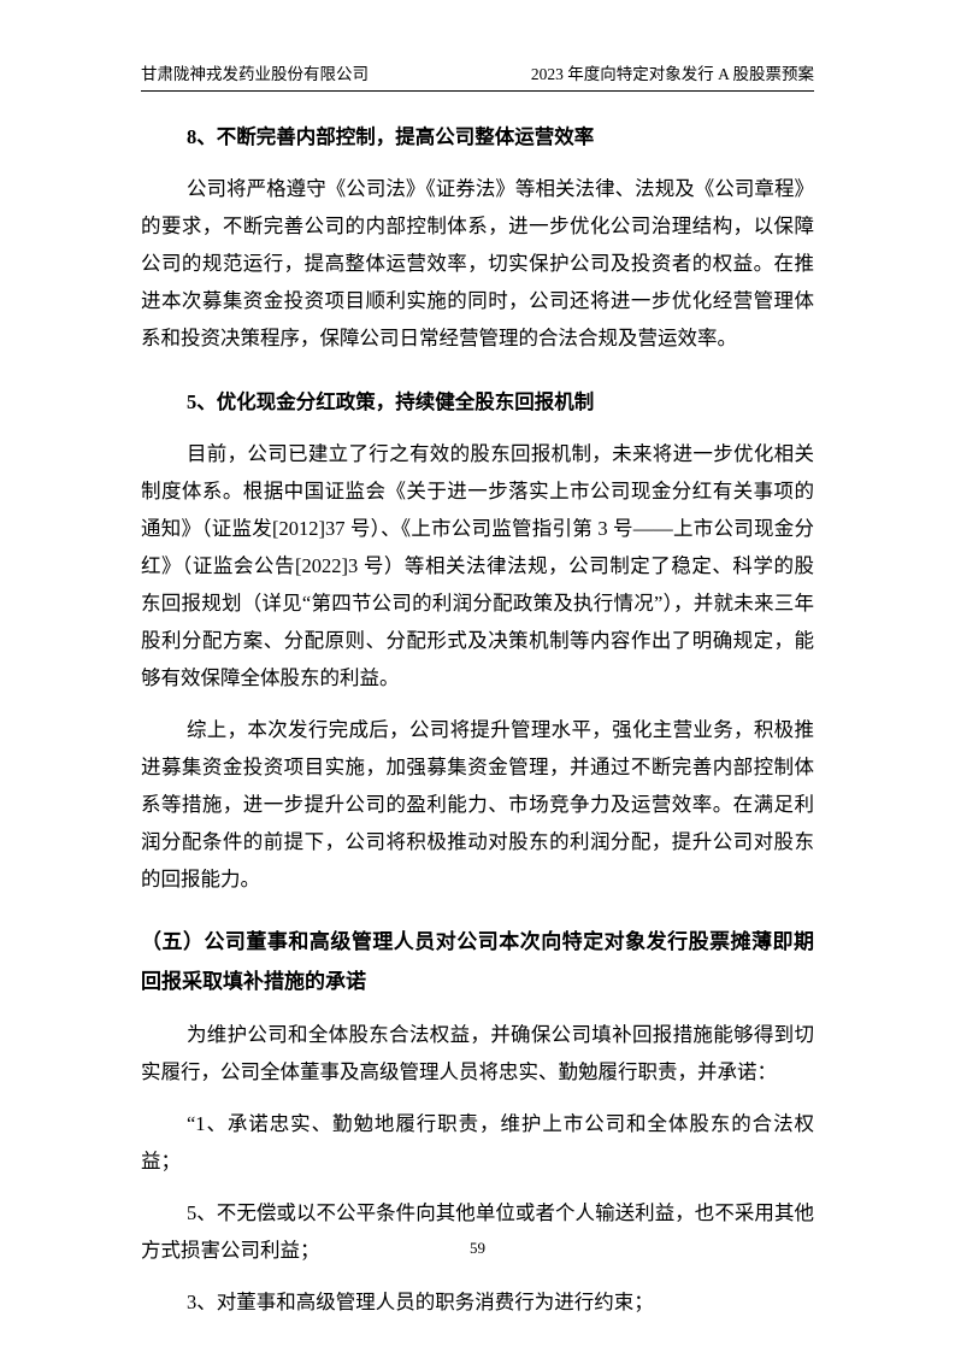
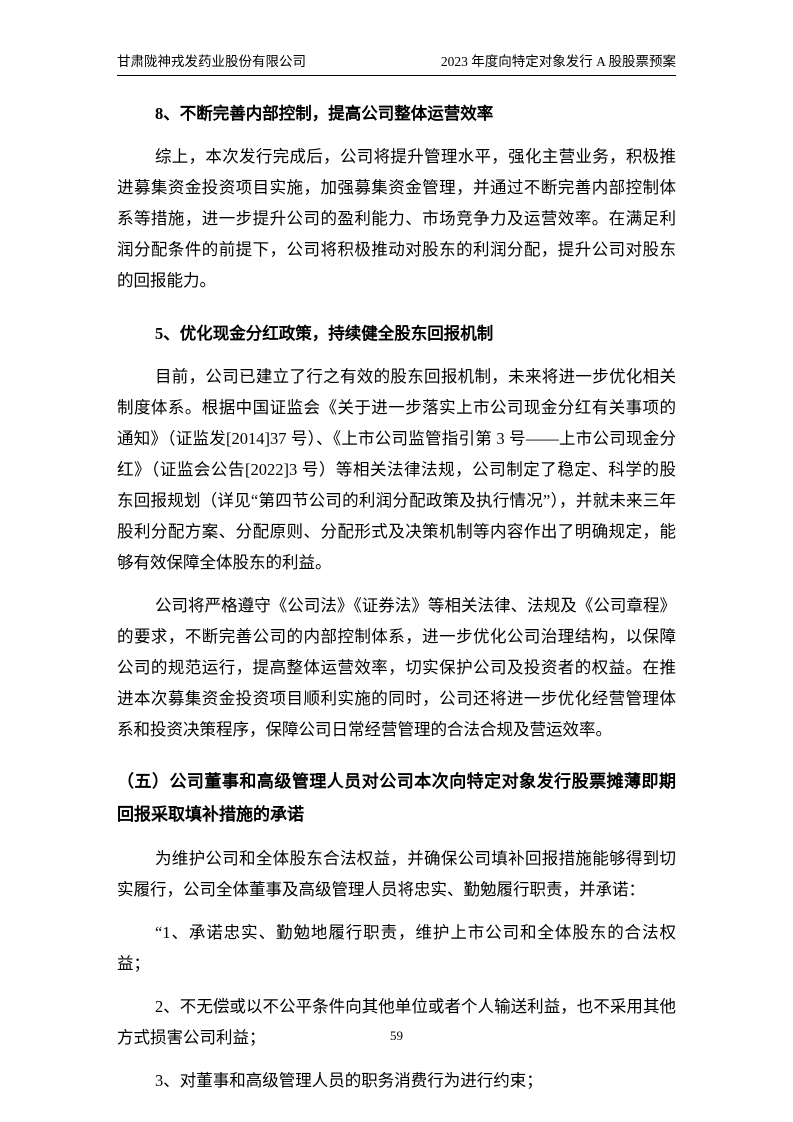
  甘肃陇神戎发药业股份有限公司
  2023 年度向特定对象发行 A 股股票预案
  8、不断完善内部控制，提高公司整体运营效率
- 公司将严格遵守《公司法》《证券法》等相关法律、法规及《公司章程》的要求，不断完善公司的内部控制体系，进一步优化公司治理结构，以保障公司的规范运行，提高整体运营效率，切实保护公司及投资者的权益。在推进本次募集资金投资项目顺利实施的同时，公司还将进一步优化经营管理体系和投资决策程序，保障公司日常经营管理的合法合规及营运效率。
+ 综上，本次发行完成后，公司将提升管理水平，强化主营业务，积极推进募集资金投资项目实施，加强募集资金管理，并通过不断完善内部控制体系等措施，进一步提升公司的盈利能力、市场竞争力及运营效率。在满足利润分配条件的前提下，公司将积极推动对股东的利润分配，提升公司对股东的回报能力。
  5、优化现金分红政策，持续健全股东回报机制
- 目前，公司已建立了行之有效的股东回报机制，未来将进一步优化相关制度体系。根据中国证监会《关于进一步落实上市公司现金分红有关事项的通知》（证监发[2012]37 号）、《上市公司监管指引第 3 号——上市公司现金分红》（证监会公告[2022]3 号）等相关法律法规，公司制定了稳定、科学的股东回报规划（详见“第四节公司的利润分配政策及执行情况”），并就未来三年股利分配方案、分配原则、分配形式及决策机制等内容作出了明确规定，能够有效保障全体股东的利益。
+ 目前，公司已建立了行之有效的股东回报机制，未来将进一步优化相关制度体系。根据中国证监会《关于进一步落实上市公司现金分红有关事项的通知》（证监发[2014]37 号）、《上市公司监管指引第 3 号——上市公司现金分红》（证监会公告[2022]3 号）等相关法律法规，公司制定了稳定、科学的股东回报规划（详见“第四节公司的利润分配政策及执行情况”），并就未来三年股利分配方案、分配原则、分配形式及决策机制等内容作出了明确规定，能够有效保障全体股东的利益。
- 综上，本次发行完成后，公司将提升管理水平，强化主营业务，积极推进募集资金投资项目实施，加强募集资金管理，并通过不断完善内部控制体系等措施，进一步提升公司的盈利能力、市场竞争力及运营效率。在满足利润分配条件的前提下，公司将积极推动对股东的利润分配，提升公司对股东的回报能力。
+ 公司将严格遵守《公司法》《证券法》等相关法律、法规及《公司章程》的要求，不断完善公司的内部控制体系，进一步优化公司治理结构，以保障公司的规范运行，提高整体运营效率，切实保护公司及投资者的权益。在推进本次募集资金投资项目顺利实施的同时，公司还将进一步优化经营管理体系和投资决策程序，保障公司日常经营管理的合法合规及营运效率。
  （五）公司董事和高级管理人员对公司本次向特定对象发行股票摊薄即期回报采取填补措施的承诺
  为维护公司和全体股东合法权益，并确保公司填补回报措施能够得到切实履行，公司全体董事及高级管理人员将忠实、勤勉履行职责，并承诺：
  “1、承诺忠实、勤勉地履行职责，维护上市公司和全体股东的合法权益；
- 5、不无偿或以不公平条件向其他单位或者个人输送利益，也不采用其他方式损害公司利益；
+ 2、不无偿或以不公平条件向其他单位或者个人输送利益，也不采用其他方式损害公司利益；
  3、对董事和高级管理人员的职务消费行为进行约束；
  59
